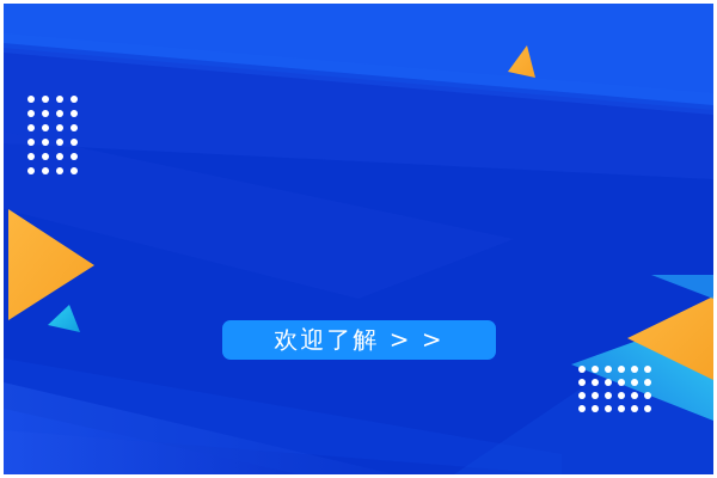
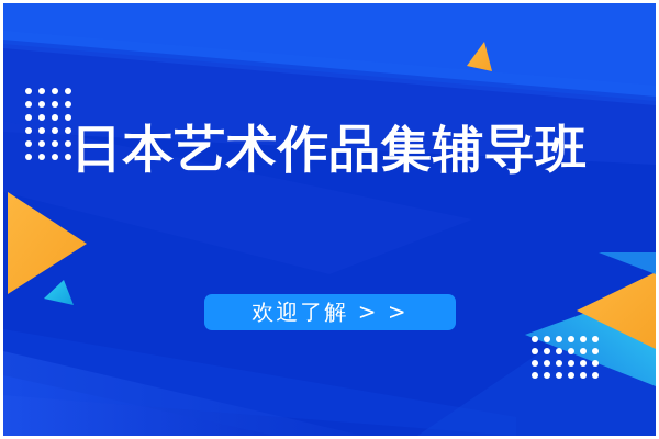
+ 日本艺术作品集辅导班
  欢迎了解 > >
